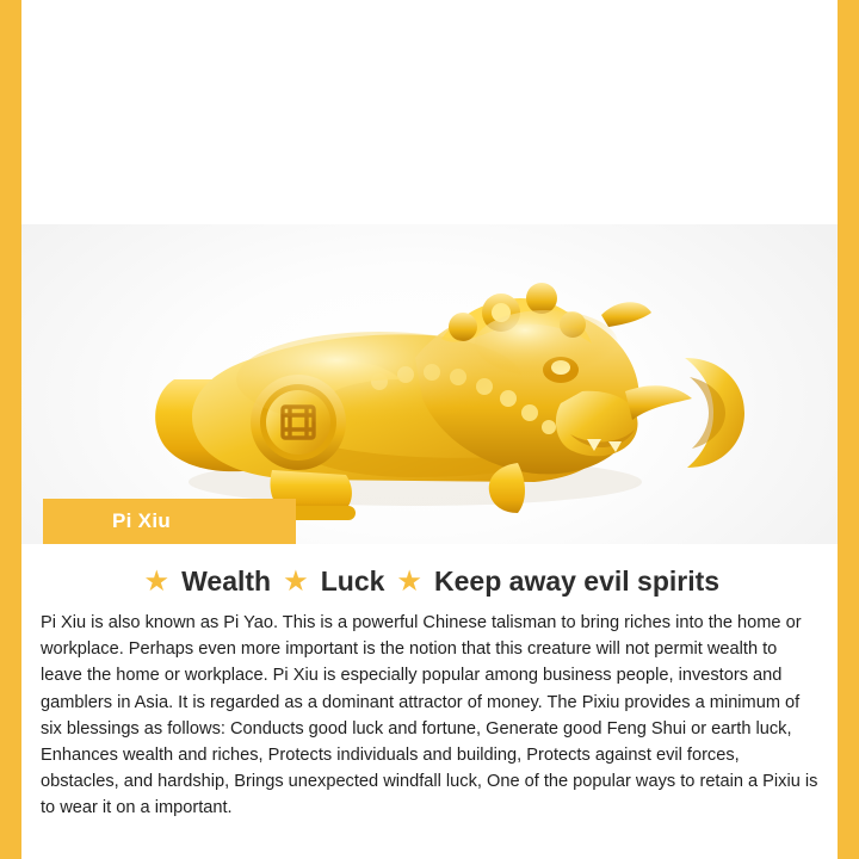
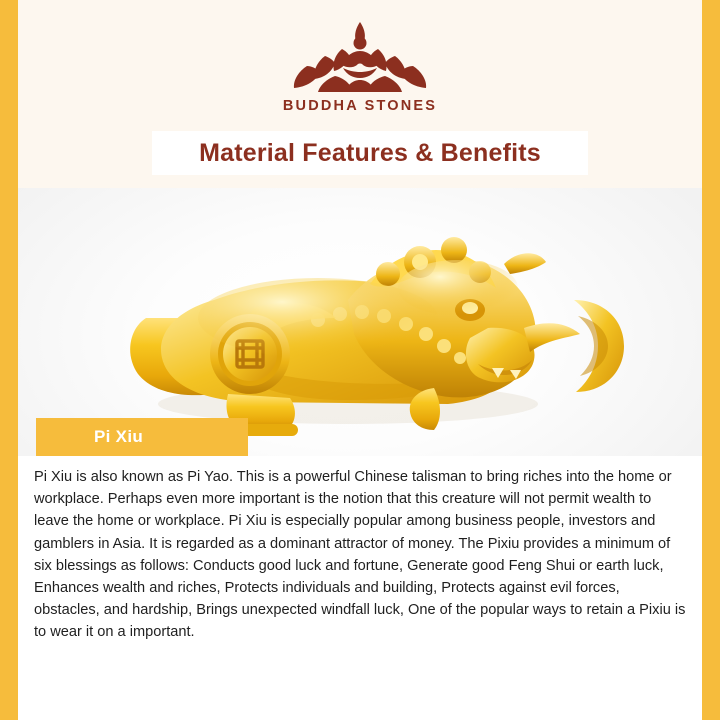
+ BUDDHA STONES
+ Material Features & Benefits
  Pi Xiu
- ★ Wealth ★ Luck ★ Keep away evil spirits
  Pi Xiu is also known as Pi Yao. This is a powerful Chinese talisman to bring riches into the home or workplace. Perhaps even more important is the notion that this creature will not permit wealth to leave the home or workplace. Pi Xiu is especially popular among business people, investors and gamblers in Asia. It is regarded as a dominant attractor of money. The Pixiu provides a minimum of six blessings as follows: Conducts good luck and fortune, Generate good Feng Shui or earth luck, Enhances wealth and riches, Protects individuals and building, Protects against evil forces, obstacles, and hardship, Brings unexpected windfall luck, One of the popular ways to retain a Pixiu is to wear it on a important.
